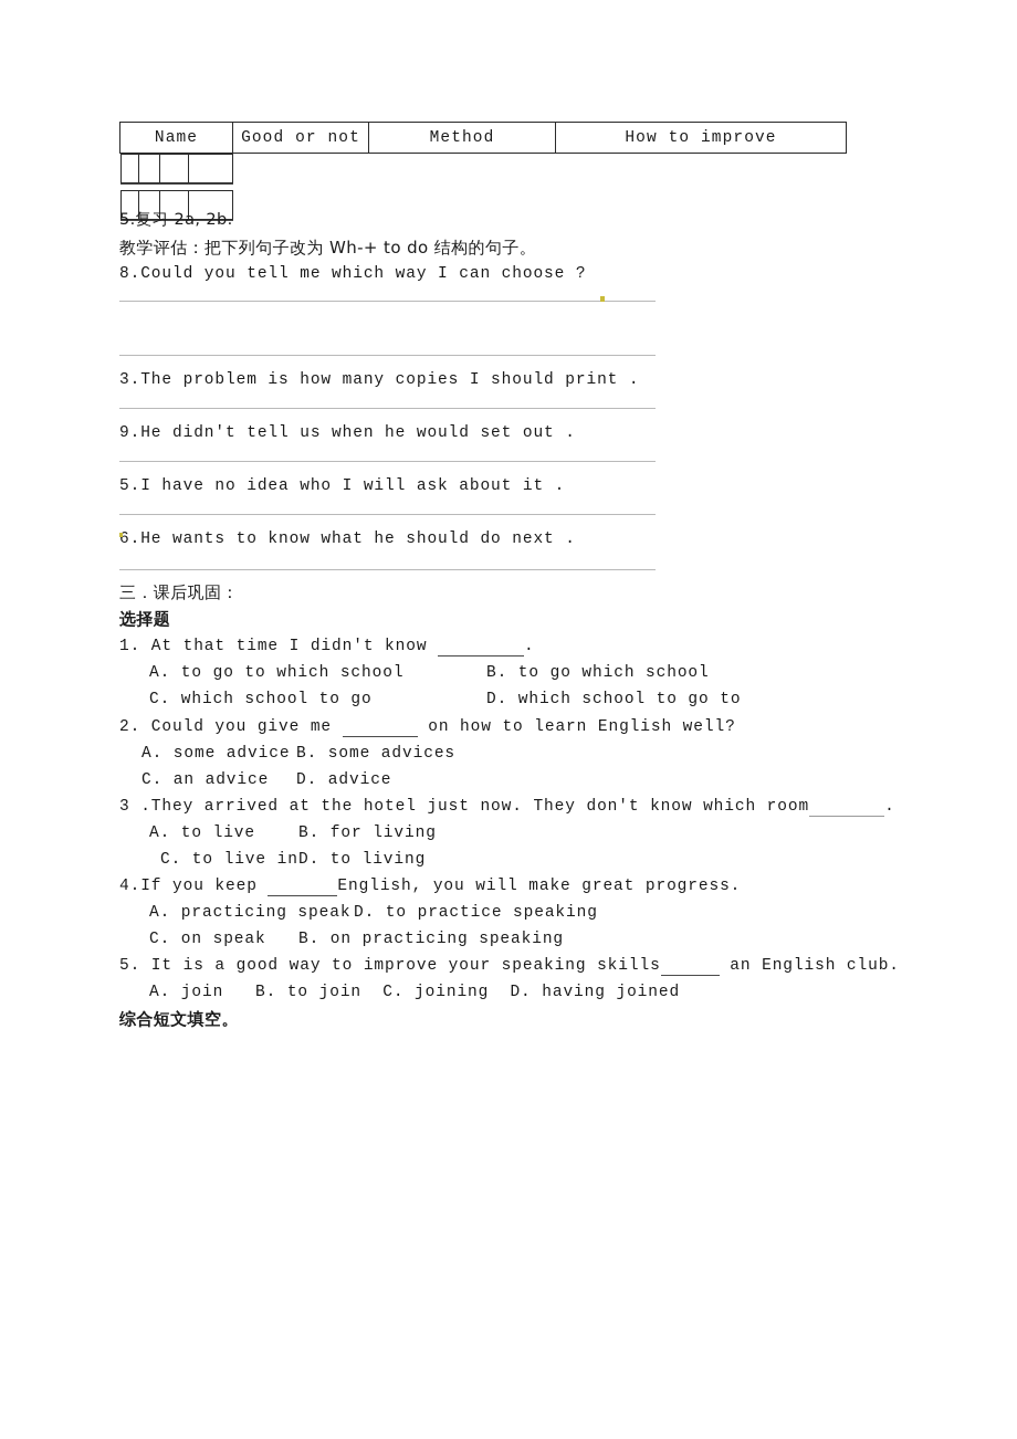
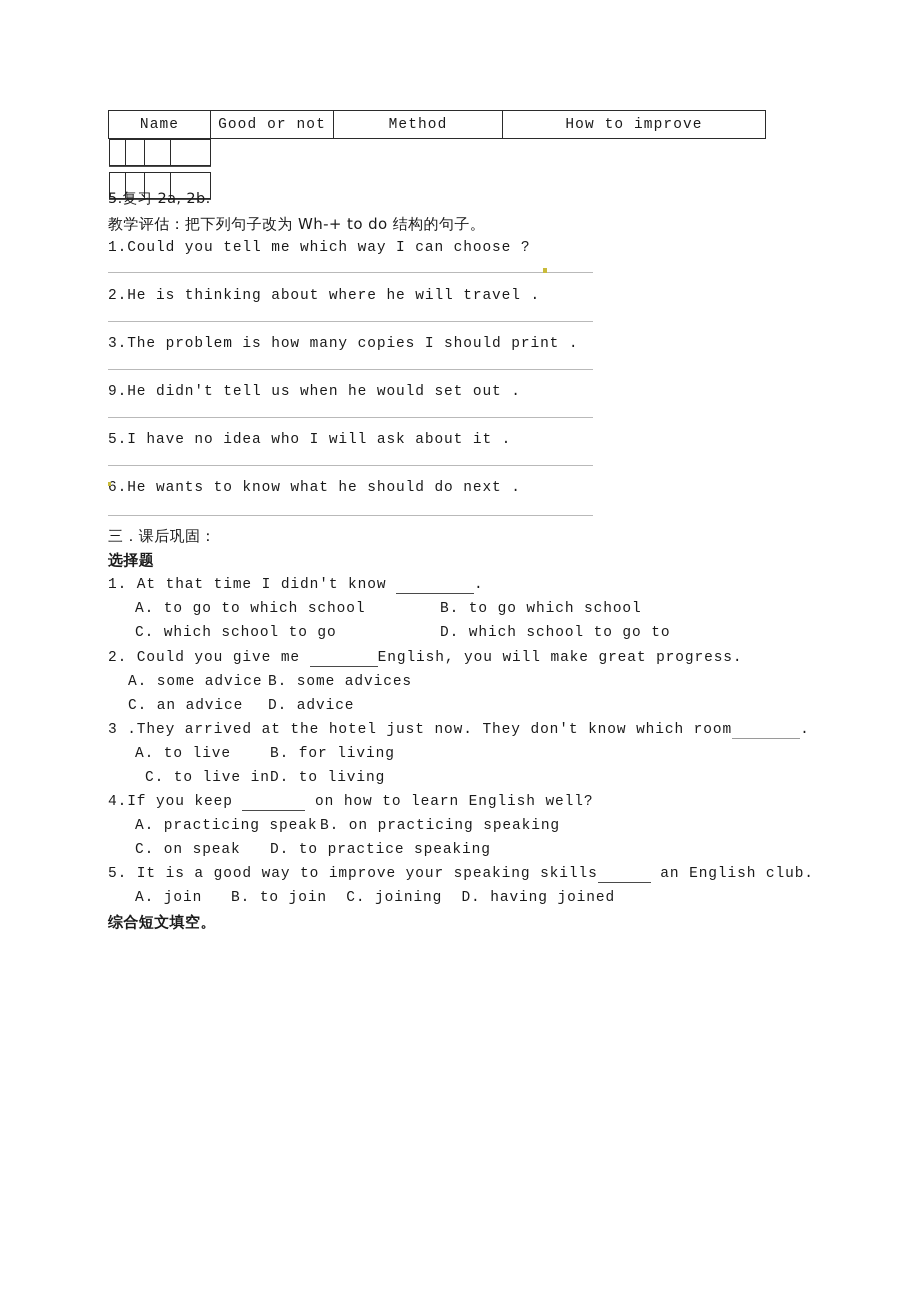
  Name	Good or not	Method	How to improve
  5.复习 2a, 2b.
  教学评估：把下列句子改为 Wh-+ to do 结构的句子。
- 8.Could you tell me which way I can choose ?
+ 1.Could you tell me which way I can choose ?
+ 2.He is thinking about where he will travel .
  3.The problem is how many copies I should print .
  9.He didn't tell us when he would set out .
  5.I have no idea who I will ask about it .
  6.He wants to know what he should do next .
  三．课后巩固：
  选择题
  1. At that time I didn't know .
  A. to go to which school
  B. to go which school
  C. which school to go
  D. which school to go to
- 2. Could you give me on how to learn English well?
+ 2. Could you give me English, you will make great progress.
  A. some advice
  B. some advices
  C. an advice
  D. advice
  3 .They arrived at the hotel just now. They don't know which room .
  A. to live
  B. for living
  C. to live in
  D. to living
- 4.If you keep English, you will make great progress.
+ 4.If you keep on how to learn English well?
  A. practicing speak
- D. to practice speaking
+ B. on practicing speaking
  C. on speak
- B. on practicing speaking
+ D. to practice speaking
  5. It is a good way to improve your speaking skills an English club.
  A. join B. to join C. joining D. having joined
  综合短文填空。
